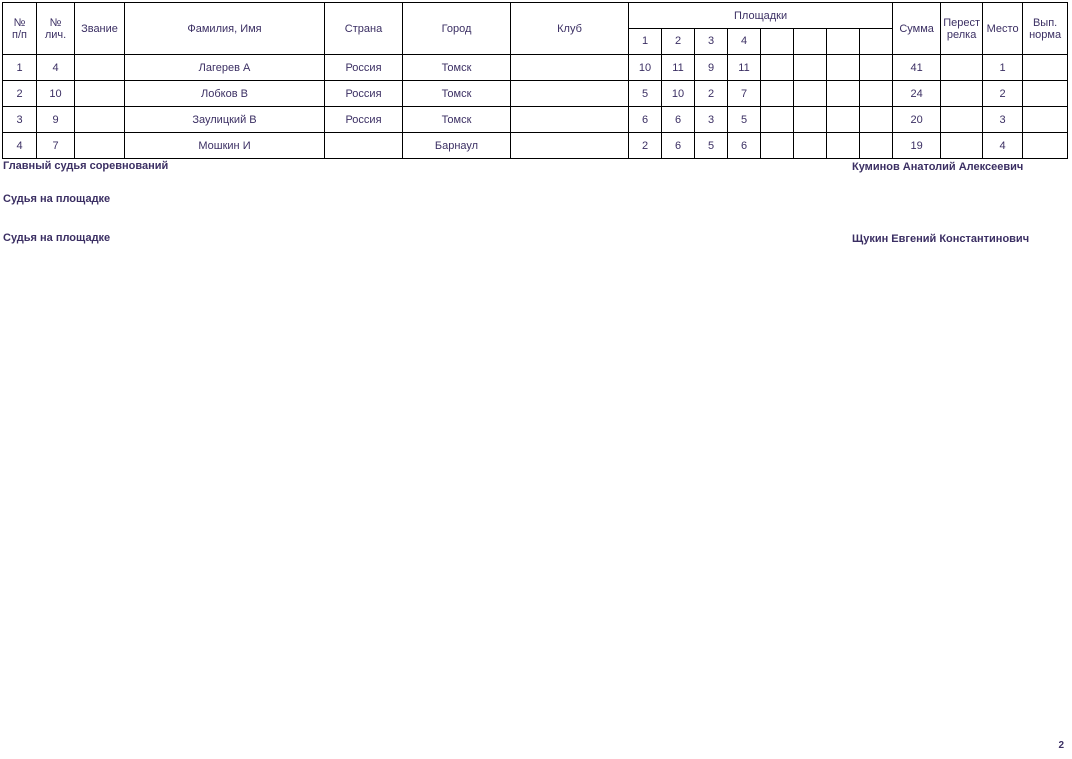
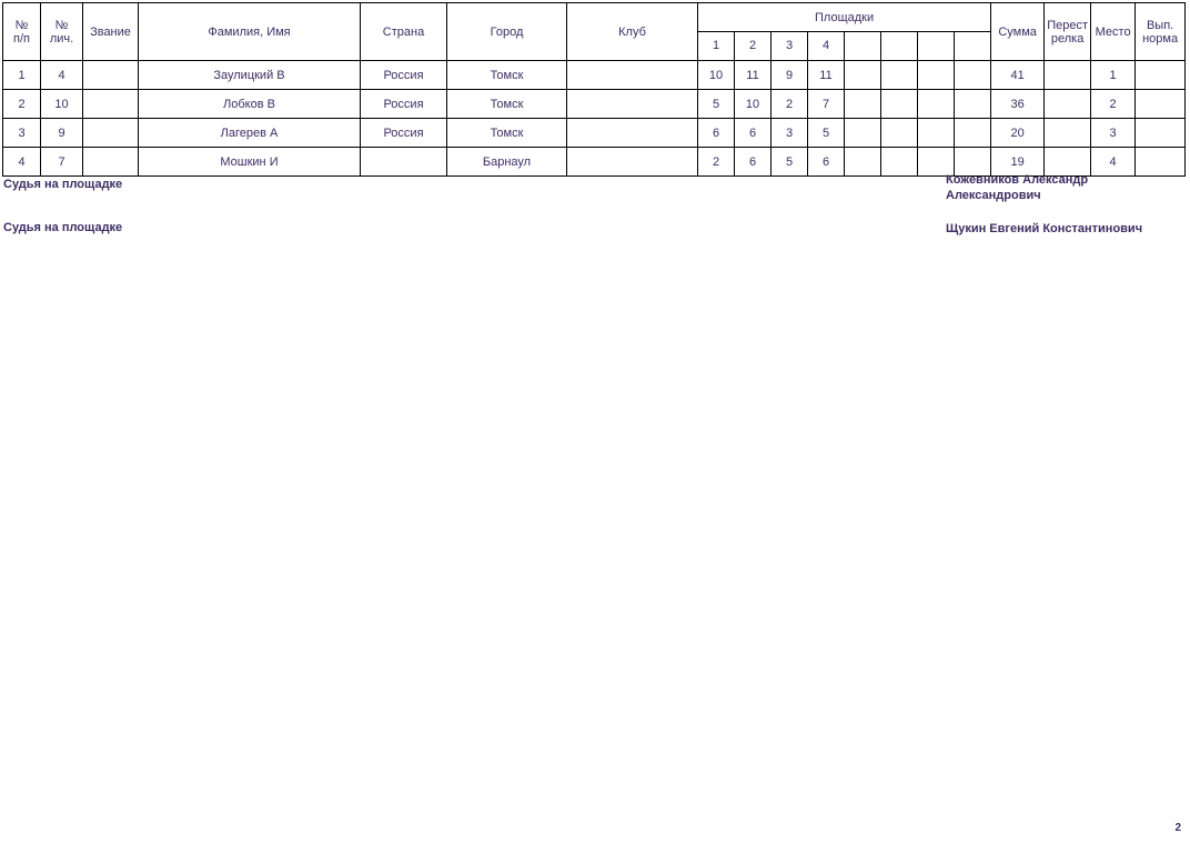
  № п/п	№ лич.	Звание	Фамилия, Имя	Страна	Город	Клуб	Площадки	Сумма	Перест релка	Место	Вып. норма
  1	2	3	4
- 1	4		Лагерев А	Россия	Томск		10	11	9	11					41		1
+ 1	4		Заулицкий В	Россия	Томск		10	11	9	11					41		1
- 2	10		Лобков В	Россия	Томск		5	10	2	7					24		2
+ 2	10		Лобков В	Россия	Томск		5	10	2	7					36		2
- 3	9		Заулицкий В	Россия	Томск		6	6	3	5					20		3
+ 3	9		Лагерев А	Россия	Томск		6	6	3	5					20		3
  4	7		Мошкин И		Барнаул		2	6	5	6					19		4
- Главный судья соревнований
- Куминов Анатолий Алексеевич
  Судья на площадке
+ Кожевников Александр Александрович
  Судья на площадке
  Щукин Евгений Константинович
  2
